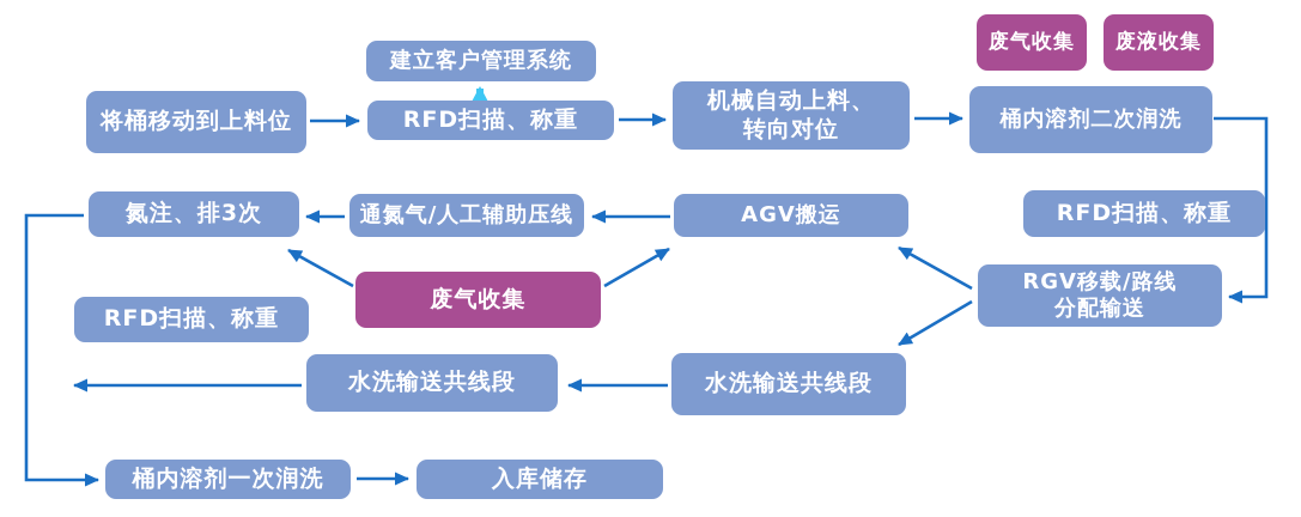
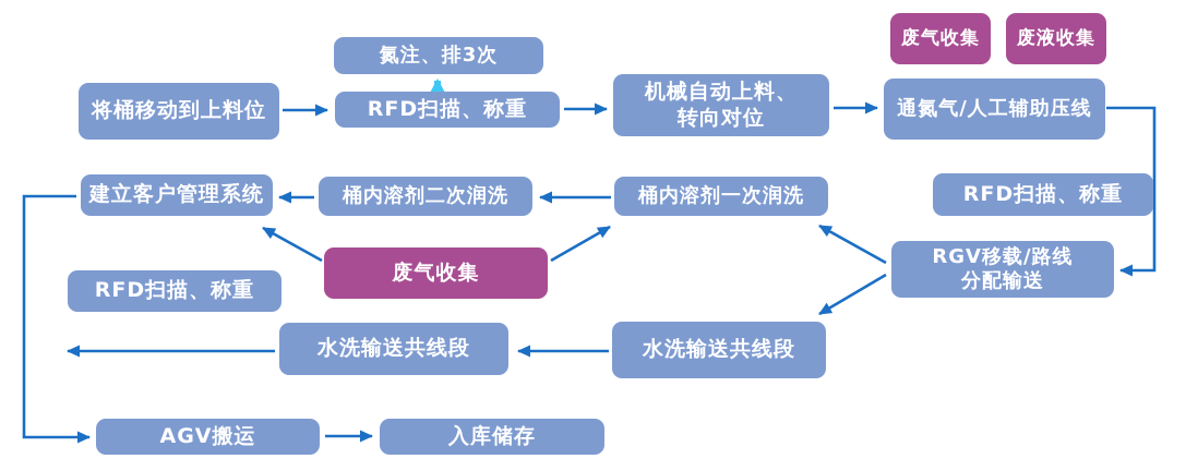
- 建立客户管理系统
+ 氮注、排3次
  将桶移动到上料位
  RFD扫描、称重
  机械自动上料、
  转向对位
- 桶内溶剂二次润洗
+ 通氮气/人工辅助压线
  废气收集
  废液收集
- 氮注、排3次
+ 建立客户管理系统
- 通氮气/人工辅助压线
+ 桶内溶剂二次润洗
- AGV搬运
+ 桶内溶剂一次润洗
  RFD扫描、称重
  RGV移载/路线
  分配输送
  废气收集
  RFD扫描、称重
  水洗输送共线段
  水洗输送共线段
- 桶内溶剂一次润洗
+ AGV搬运
  入库储存
